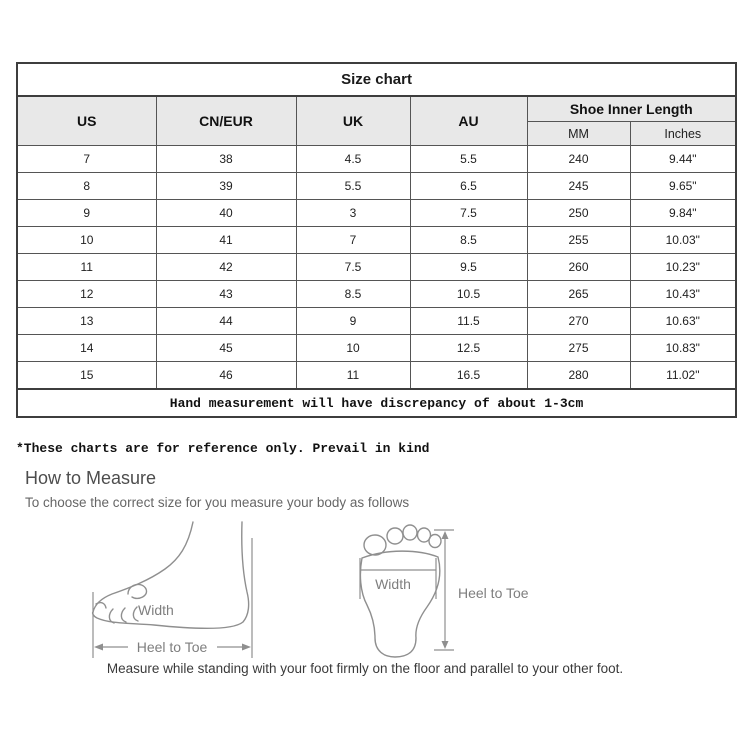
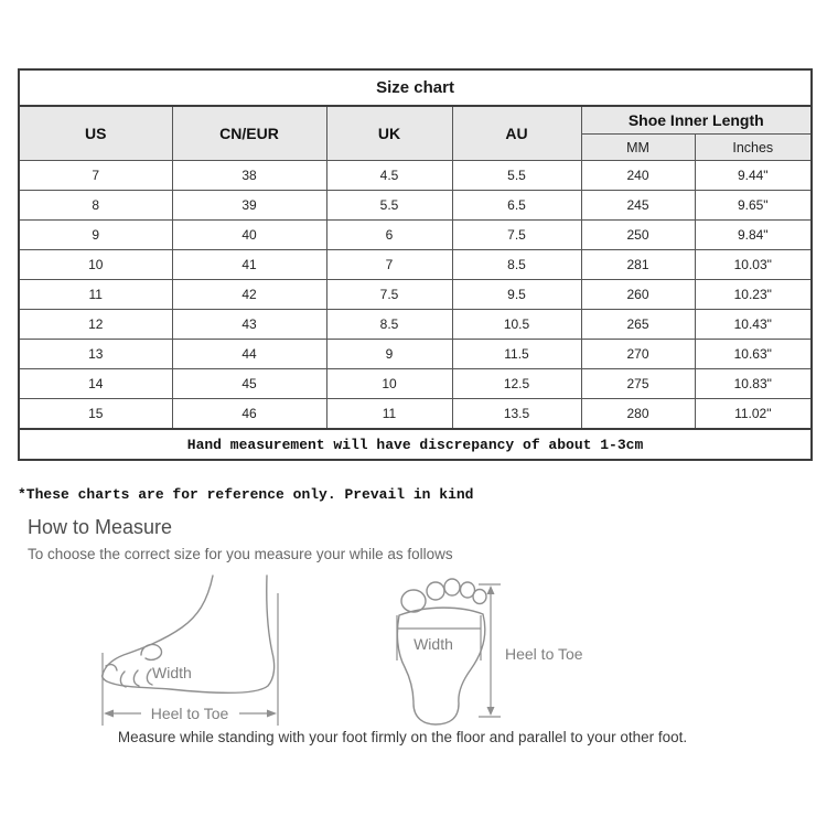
  Size chart
  US	CN/EUR	UK	AU	Shoe Inner Length
  MM	Inches
  7	38	4.5	5.5	240	9.44"
  8	39	5.5	6.5	245	9.65"
- 9	40	3	7.5	250	9.84"
+ 9	40	6	7.5	250	9.84"
- 10	41	7	8.5	255	10.03"
+ 10	41	7	8.5	281	10.03"
  11	42	7.5	9.5	260	10.23"
  12	43	8.5	10.5	265	10.43"
  13	44	9	11.5	270	10.63"
  14	45	10	12.5	275	10.83"
- 15	46	11	16.5	280	11.02"
+ 15	46	11	13.5	280	11.02"
  Hand measurement will have discrepancy of about 1-3cm
  *These charts are for reference only. Prevail in kind
  How to Measure
- To choose the correct size for you measure your body as follows
+ To choose the correct size for you measure your while as follows
  Width
  Heel to Toe
  Width
  Heel to Toe
  Measure while standing with your foot firmly on the floor and parallel to your other foot.
